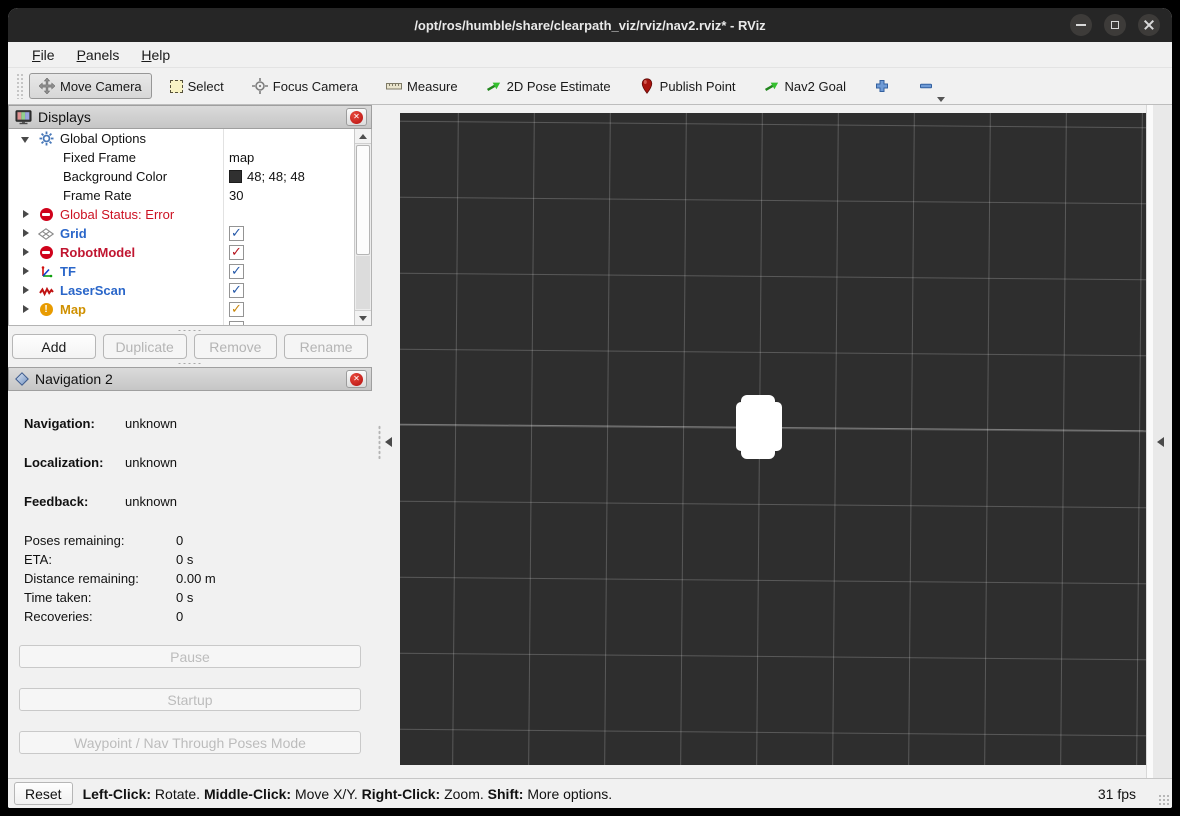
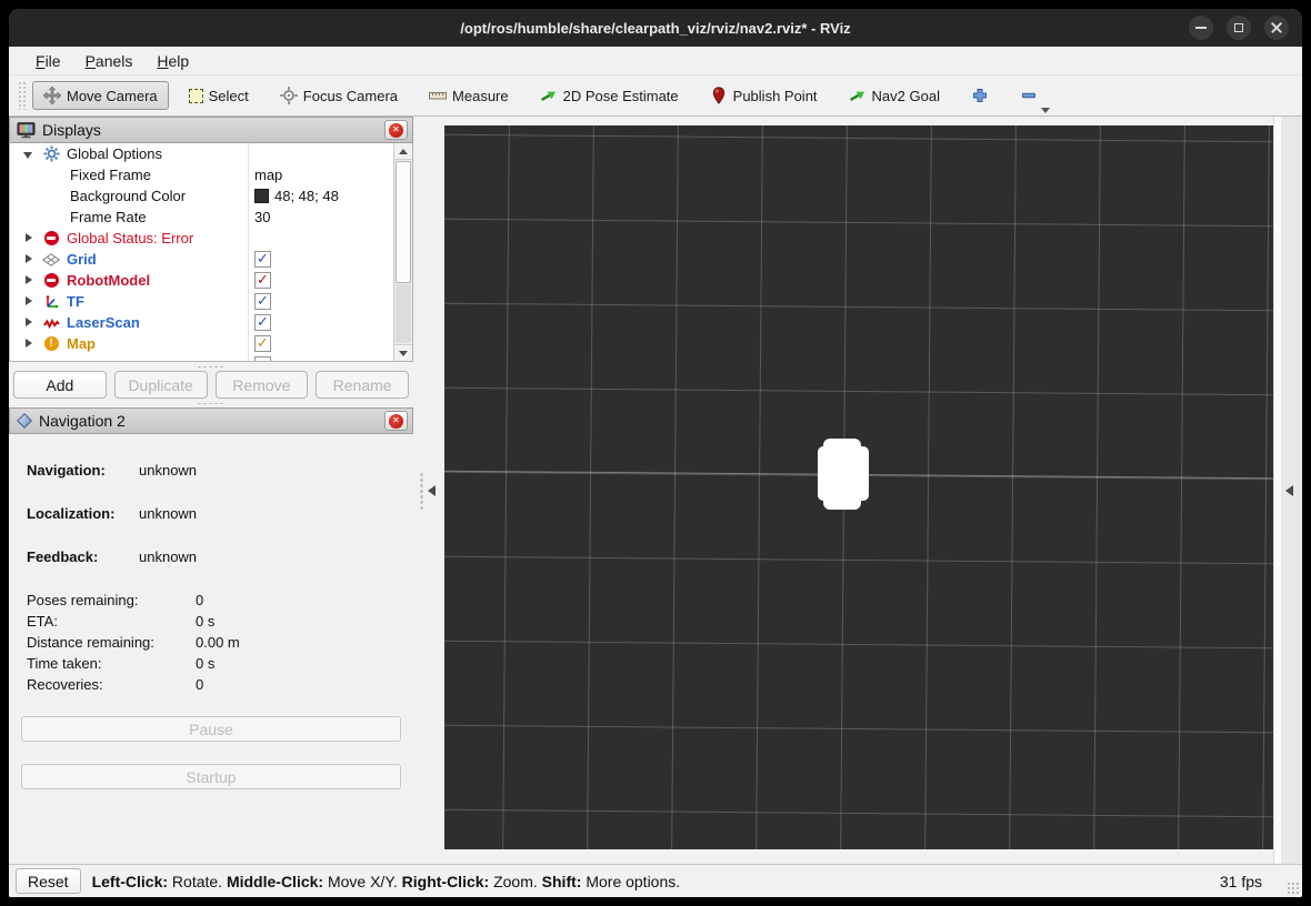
  /opt/ros/humble/share/clearpath_viz/rviz/nav2.rviz* - RViz
  File
  Panels
  Help
  Move Camera
  Select
  Focus Camera
  Measure
  2D Pose Estimate
  Publish Point
  Nav2 Goal
  Displays
  ✕
  Global Options
  Fixed Frame
  map
  Background Color
  48; 48; 48
  Frame Rate
  30
  Global Status: Error
  Grid
  RobotModel
  TF
  LaserScan
  !
  Map
  Add
  Duplicate
  Remove
  Rename
  Navigation 2
  ✕
  Navigation:
  unknown
  Localization:
  unknown
  Feedback:
  unknown
  Poses remaining:
  0
  ETA:
  0 s
  Distance remaining:
  0.00 m
  Time taken:
  0 s
  Recoveries:
  0
  Pause
  Startup
- Waypoint / Nav Through Poses Mode
  Reset
  Left-Click: Rotate. Middle-Click: Move X/Y. Right-Click: Zoom. Shift: More options.
  31 fps
